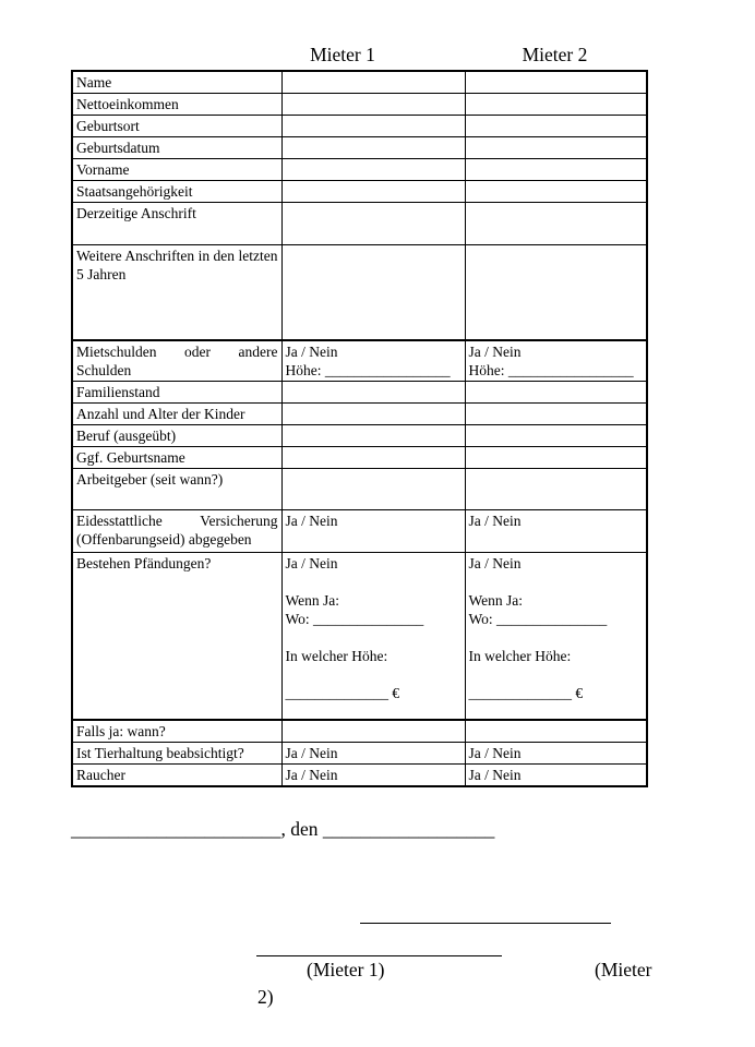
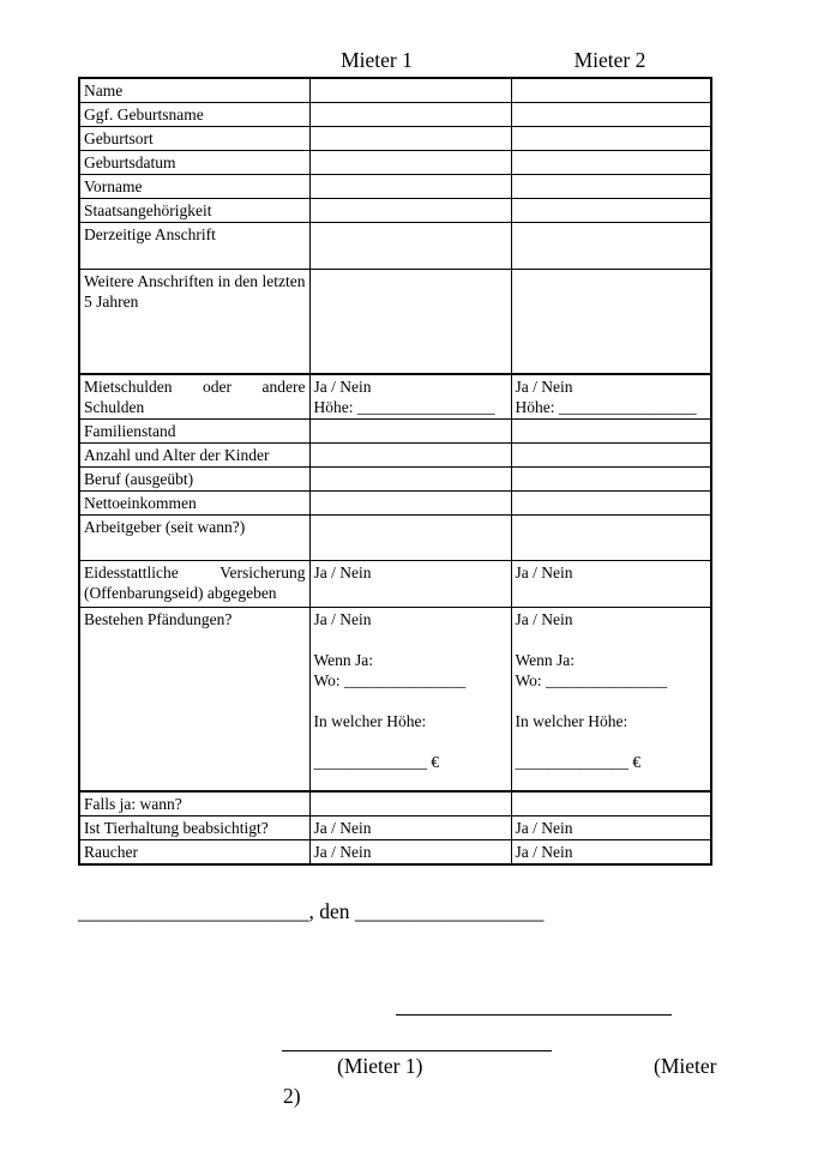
  Mieter 1
  Mieter 2
  Name
- Nettoeinkommen
+ Ggf. Geburtsname
  Geburtsort
  Geburtsdatum
  Vorname
  Staatsangehörigkeit
  Derzeitige Anschrift
  Weitere Anschriften in den letzten 5 Jahren
  Mietschulden oder andere Schulden	Ja / Nein Höhe: _________________	Ja / Nein Höhe: _________________
  Familienstand
  Anzahl und Alter der Kinder
  Beruf (ausgeübt)
- Ggf. Geburtsname
+ Nettoeinkommen
  Arbeitgeber (seit wann?)
  Eidesstattliche Versicherung (Offenbarungseid) abgegeben	Ja / Nein	Ja / Nein
  Bestehen Pfändungen?	Ja / Nein Wenn Ja: Wo: _______________ In welcher Höhe: ______________ €	Ja / Nein Wenn Ja: Wo: _______________ In welcher Höhe: ______________ €
  Falls ja: wann?
  Ist Tierhaltung beabsichtigt?	Ja / Nein	Ja / Nein
  Raucher	Ja / Nein	Ja / Nein
  ______________________, den __________________
  (Mieter 1)
  (Mieter
  2)
